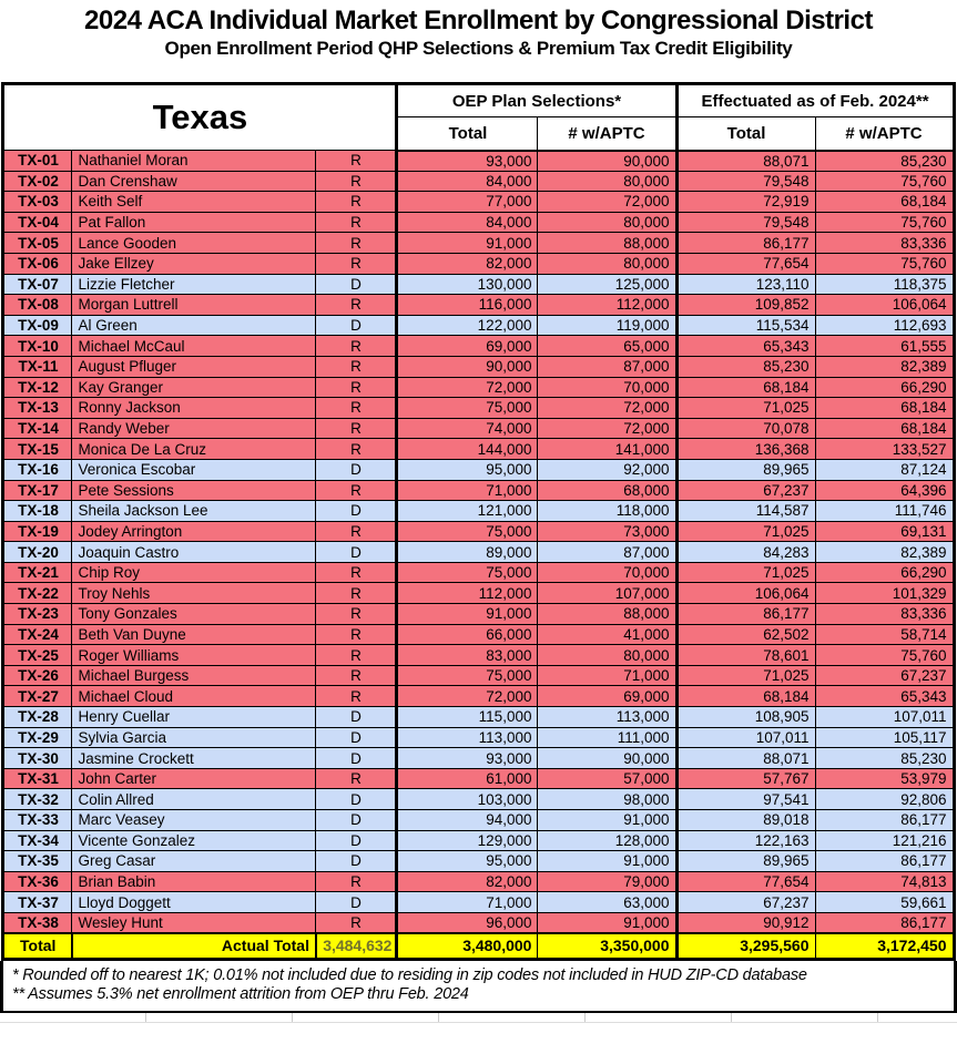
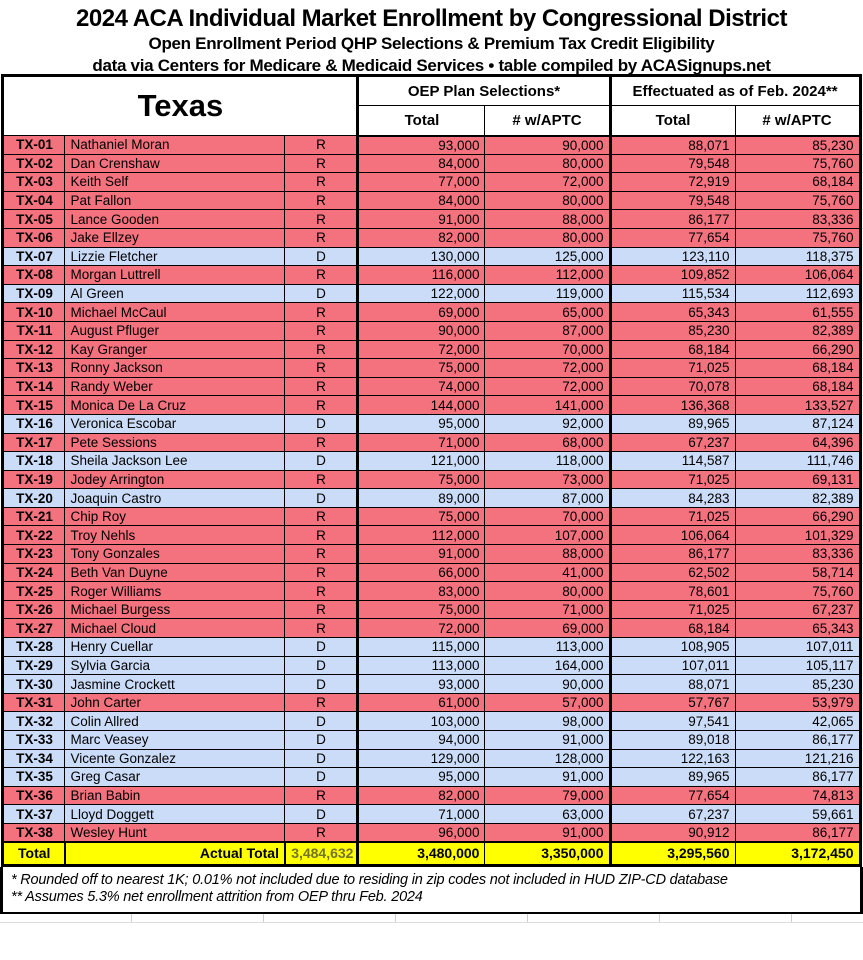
  2024 ACA Individual Market Enrollment by Congressional District
  Open Enrollment Period QHP Selections & Premium Tax Credit Eligibility
+ data via Centers for Medicare & Medicaid Services • table compiled by ACASignups.net
  Texas	OEP Plan Selections*	Effectuated as of Feb. 2024**
  Total	# w/APTC	Total	# w/APTC
  TX-01	Nathaniel Moran	R	93,000	90,000	88,071	85,230
  TX-02	Dan Crenshaw	R	84,000	80,000	79,548	75,760
  TX-03	Keith Self	R	77,000	72,000	72,919	68,184
  TX-04	Pat Fallon	R	84,000	80,000	79,548	75,760
  TX-05	Lance Gooden	R	91,000	88,000	86,177	83,336
  TX-06	Jake Ellzey	R	82,000	80,000	77,654	75,760
  TX-07	Lizzie Fletcher	D	130,000	125,000	123,110	118,375
  TX-08	Morgan Luttrell	R	116,000	112,000	109,852	106,064
  TX-09	Al Green	D	122,000	119,000	115,534	112,693
  TX-10	Michael McCaul	R	69,000	65,000	65,343	61,555
  TX-11	August Pfluger	R	90,000	87,000	85,230	82,389
  TX-12	Kay Granger	R	72,000	70,000	68,184	66,290
  TX-13	Ronny Jackson	R	75,000	72,000	71,025	68,184
  TX-14	Randy Weber	R	74,000	72,000	70,078	68,184
  TX-15	Monica De La Cruz	R	144,000	141,000	136,368	133,527
  TX-16	Veronica Escobar	D	95,000	92,000	89,965	87,124
  TX-17	Pete Sessions	R	71,000	68,000	67,237	64,396
  TX-18	Sheila Jackson Lee	D	121,000	118,000	114,587	111,746
  TX-19	Jodey Arrington	R	75,000	73,000	71,025	69,131
  TX-20	Joaquin Castro	D	89,000	87,000	84,283	82,389
  TX-21	Chip Roy	R	75,000	70,000	71,025	66,290
  TX-22	Troy Nehls	R	112,000	107,000	106,064	101,329
  TX-23	Tony Gonzales	R	91,000	88,000	86,177	83,336
  TX-24	Beth Van Duyne	R	66,000	41,000	62,502	58,714
  TX-25	Roger Williams	R	83,000	80,000	78,601	75,760
  TX-26	Michael Burgess	R	75,000	71,000	71,025	67,237
  TX-27	Michael Cloud	R	72,000	69,000	68,184	65,343
  TX-28	Henry Cuellar	D	115,000	113,000	108,905	107,011
- TX-29	Sylvia Garcia	D	113,000	111,000	107,011	105,117
+ TX-29	Sylvia Garcia	D	113,000	164,000	107,011	105,117
  TX-30	Jasmine Crockett	D	93,000	90,000	88,071	85,230
  TX-31	John Carter	R	61,000	57,000	57,767	53,979
- TX-32	Colin Allred	D	103,000	98,000	97,541	92,806
+ TX-32	Colin Allred	D	103,000	98,000	97,541	42,065
  TX-33	Marc Veasey	D	94,000	91,000	89,018	86,177
  TX-34	Vicente Gonzalez	D	129,000	128,000	122,163	121,216
  TX-35	Greg Casar	D	95,000	91,000	89,965	86,177
  TX-36	Brian Babin	R	82,000	79,000	77,654	74,813
  TX-37	Lloyd Doggett	D	71,000	63,000	67,237	59,661
  TX-38	Wesley Hunt	R	96,000	91,000	90,912	86,177
  Total	Actual Total	3,484,632	3,480,000	3,350,000	3,295,560	3,172,450
  * Rounded off to nearest 1K; 0.01% not included due to residing in zip codes not included in HUD ZIP-CD database
  ** Assumes 5.3% net enrollment attrition from OEP thru Feb. 2024
